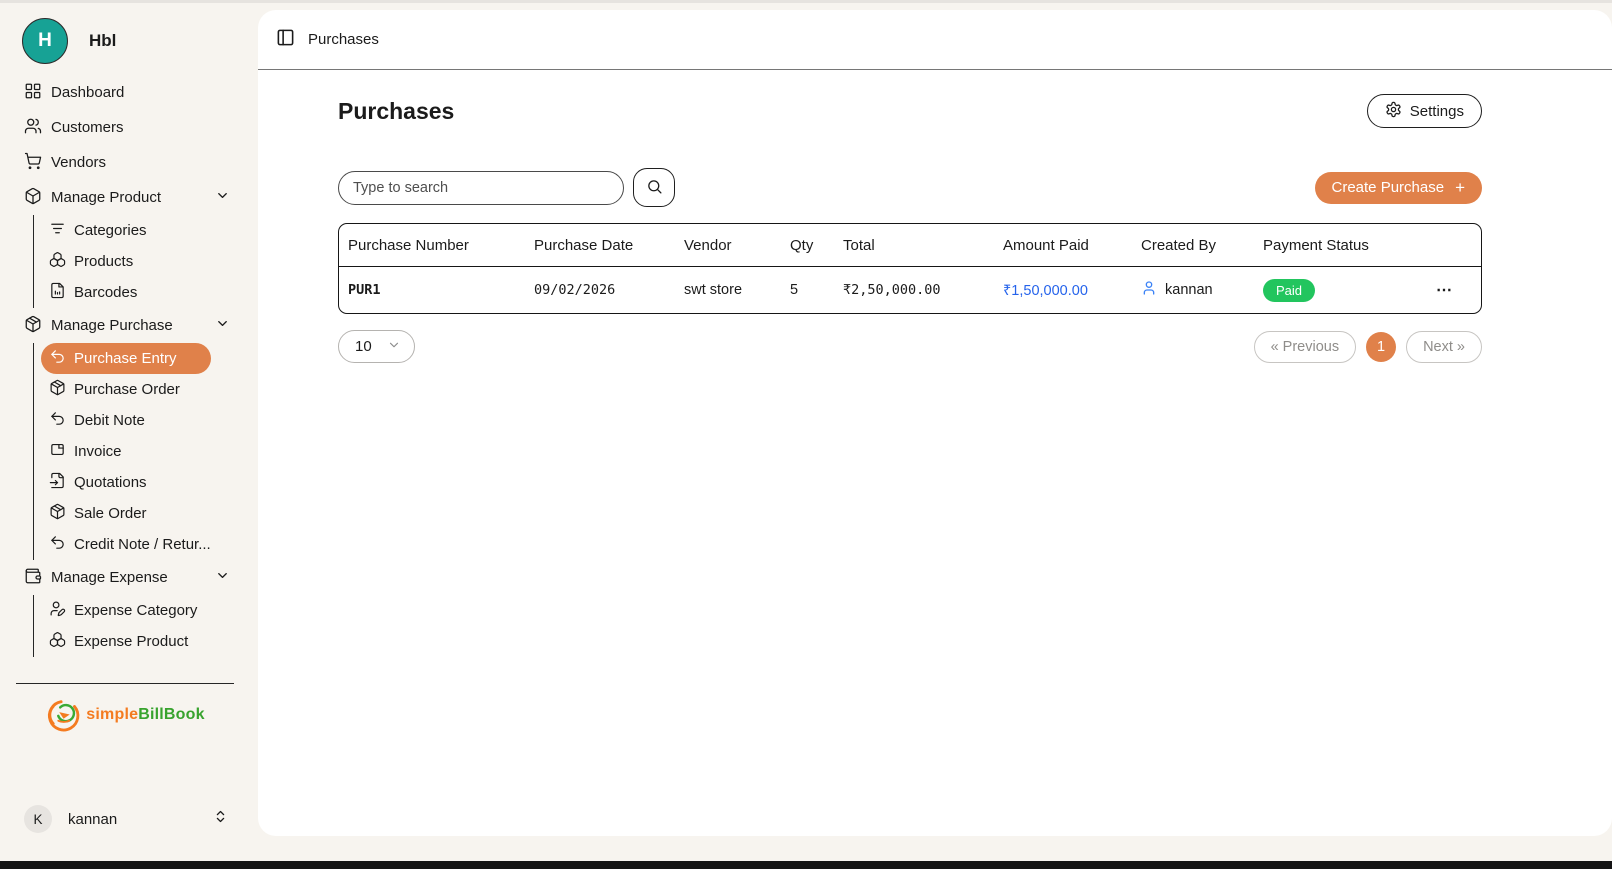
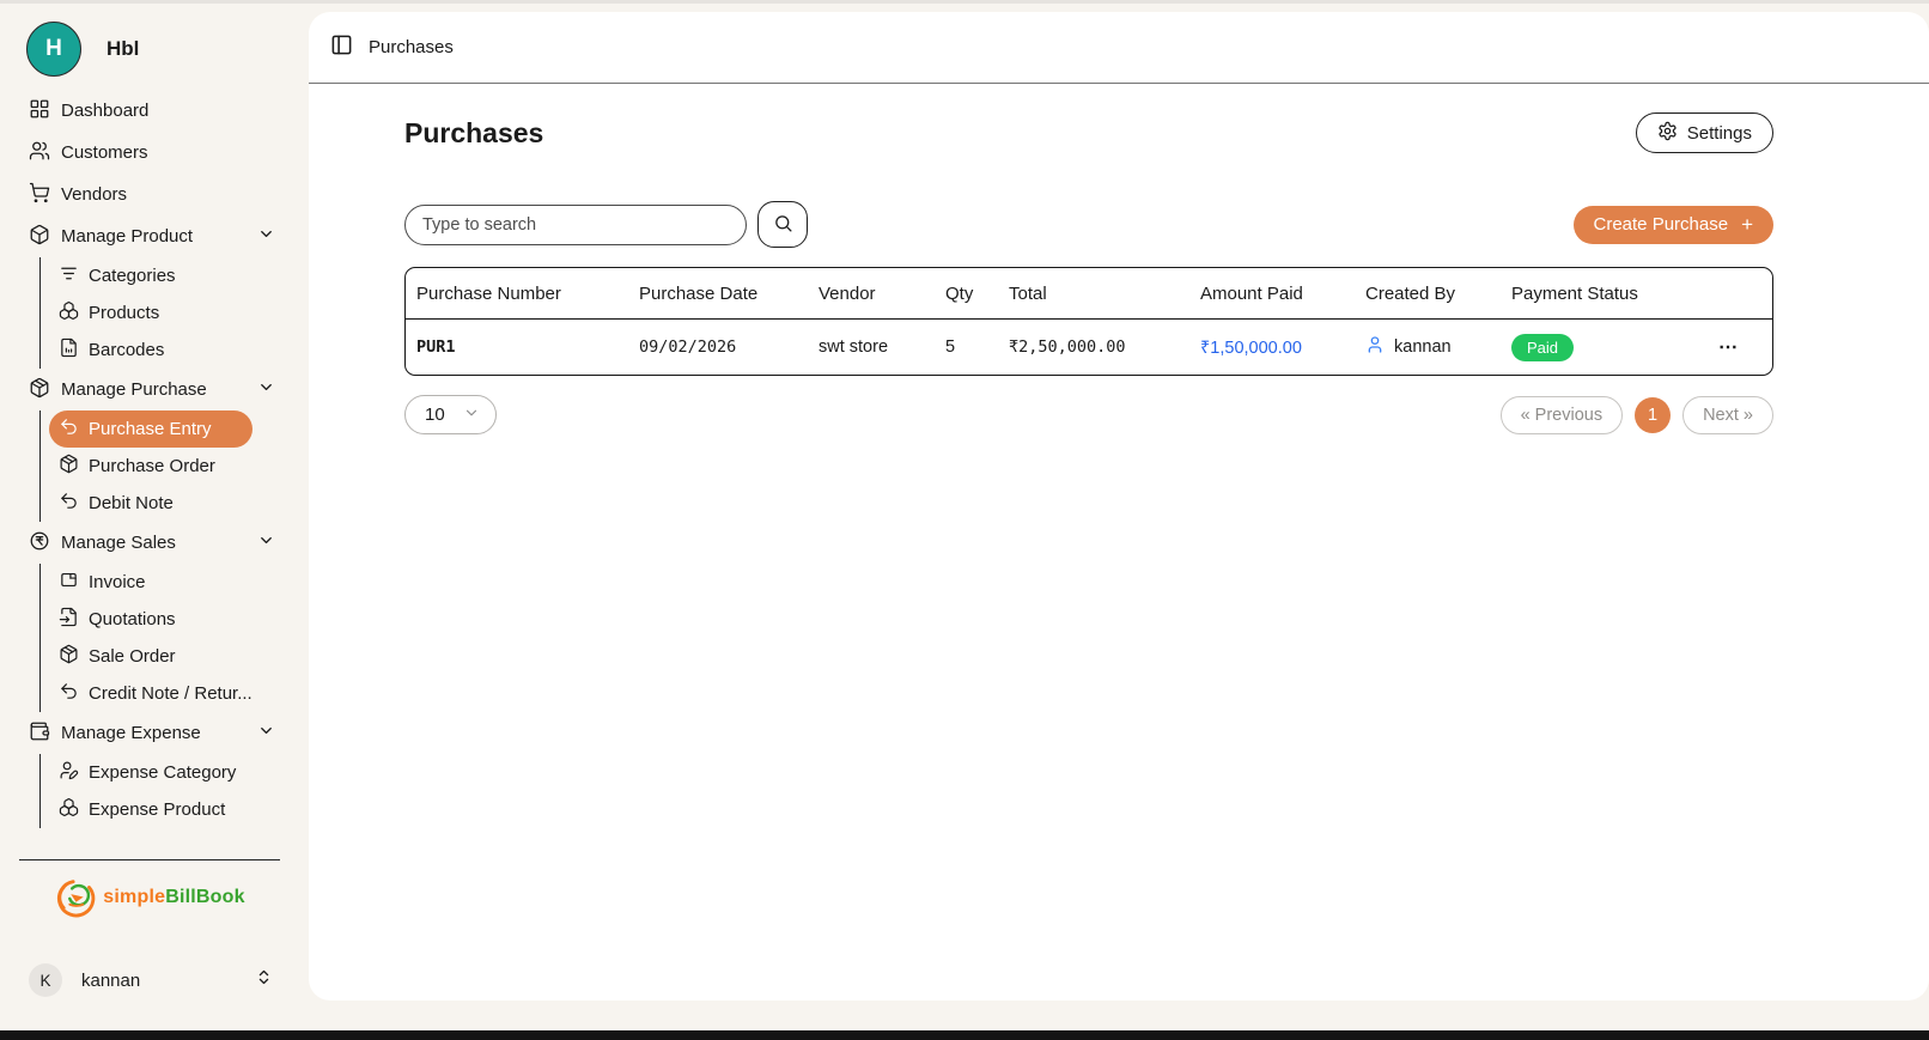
  H
  Hbl
  Dashboard
  Customers
  Vendors
  Manage Product
  Categories
  Products
  Barcodes
  Manage Purchase
  Purchase Entry
  Purchase Order
  Debit Note
+ Manage Sales
  Invoice
  Quotations
  Sale Order
  Credit Note / Retur...
  Manage Expense
  Expense Category
  Expense Product
  simpleBillBook
  K
  kannan
  Purchases
  Purchases
  Settings
  Type to search
  Create Purchase
  +
  Purchase Number
  Purchase Date
  Vendor
  Qty
  Total
  Amount Paid
  Created By
  Payment Status
  PUR1
  09/02/2026
  swt store
  5
  ₹2,50,000.00
  ₹1,50,000.00
  kannan
  Paid
  ⋯
  10
  « Previous
  1
  Next »
